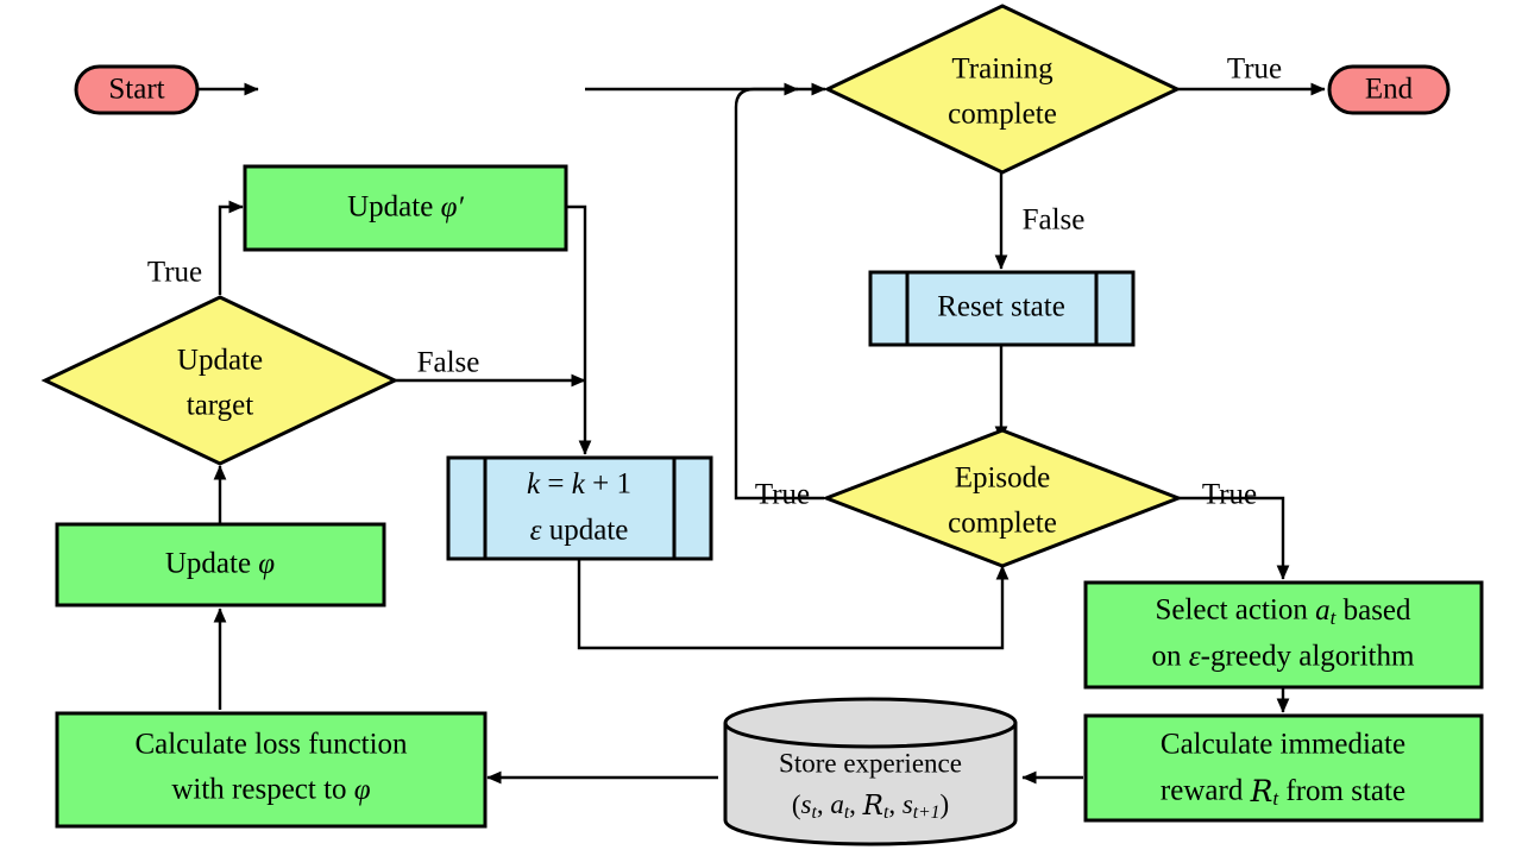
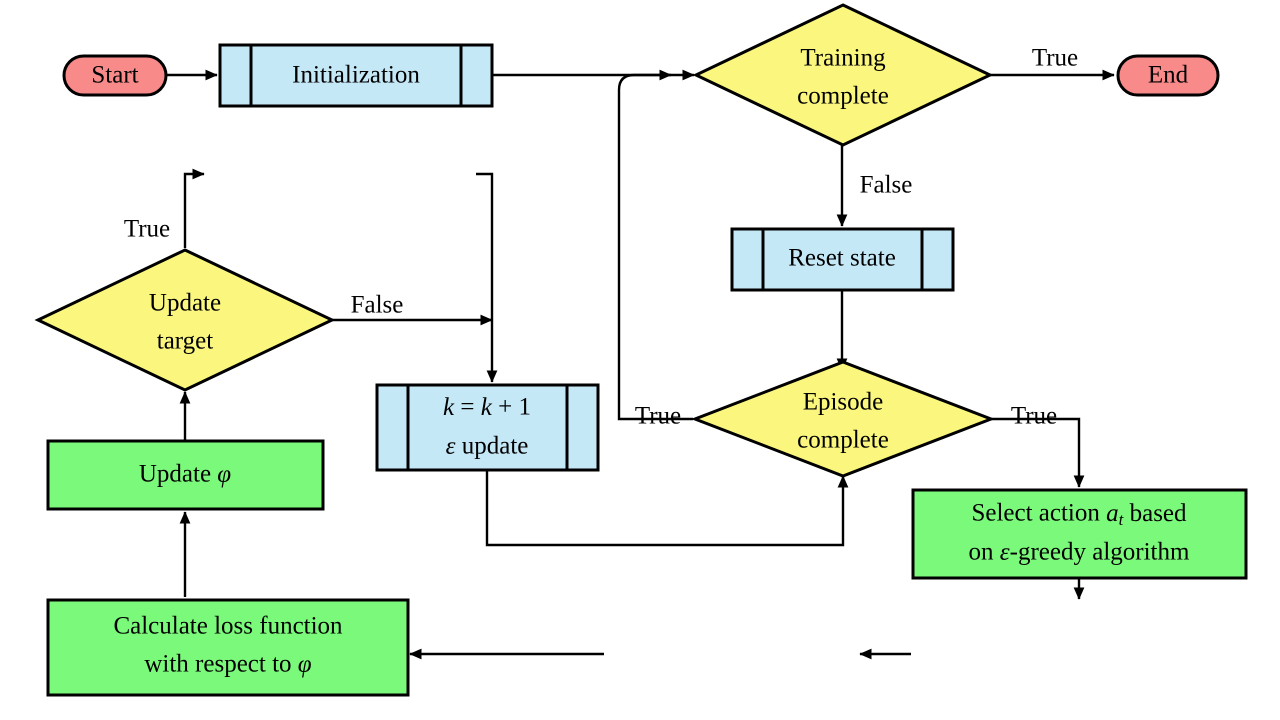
  Start
+ Initialization
  Training
  complete
  End
  Reset state
  Episode
  complete
  Select action at based
  on ε-greedy algorithm
- Calculate immediate
- reward Rt from state
- Store experience
- (st, at, Rt, st+1)
  Calculate loss function
  with respect to φ
  Update φ
  Update
  target
- Update φ′
  k = k + 1
  ε update
  True
  False
  True
  True
  True
  False
